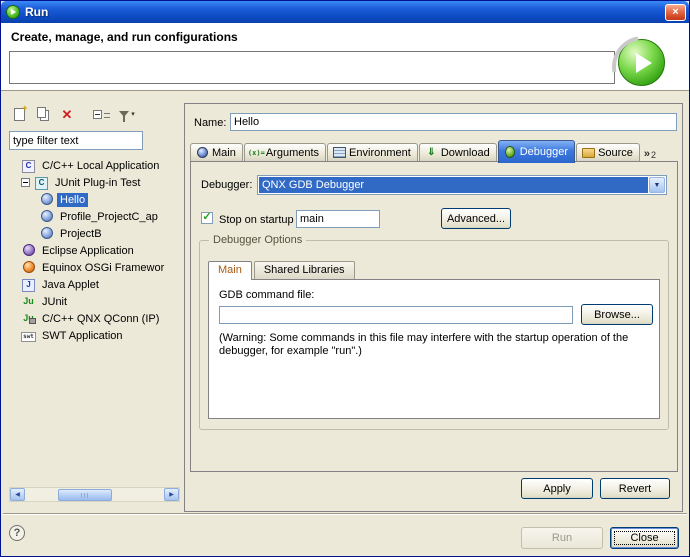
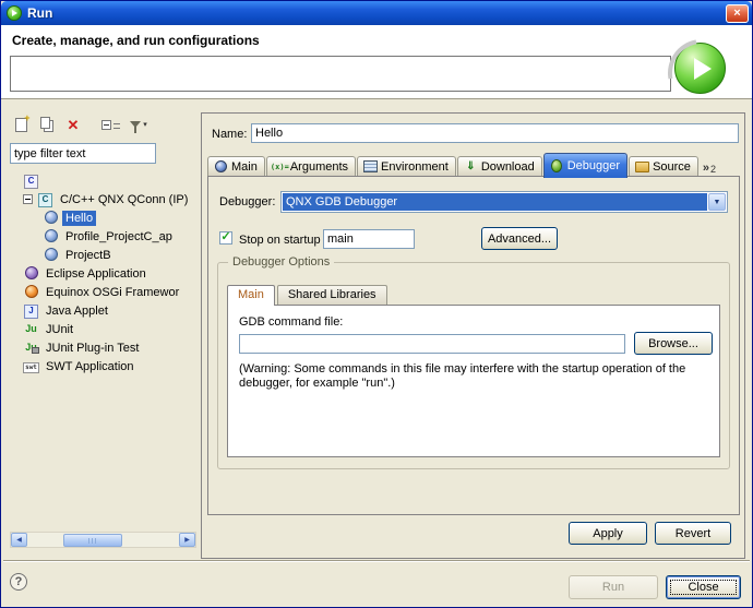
  Run
  ×
  Create, manage, and run configurations
  ✕
  type filter text
- C/C++ Local Application
- JUnit Plug-in Test
+ C/C++ QNX QConn (IP)
  Hello
  Profile_ProjectC_ap
  ProjectB
  Eclipse Application
  Equinox OSGi Framewor
  Java Applet
  JUnit
- C/C++ QNX QConn (IP)
+ JUnit Plug-in Test
  SWT Application
  Name:
  Hello
  Main
  Arguments
  Environment
  Download
  Debugger
  Source
  »
  2
  Debugger:
  QNX GDB Debugger
  Stop on startup
  main
  Advanced...
  Debugger Options
  Main
  Shared Libraries
  GDB command file:
  Browse...
  (Warning: Some commands in this file may interfere with the startup operation of the debugger, for example "run".)
  Apply
  Revert
  ?
  Run
  Close
